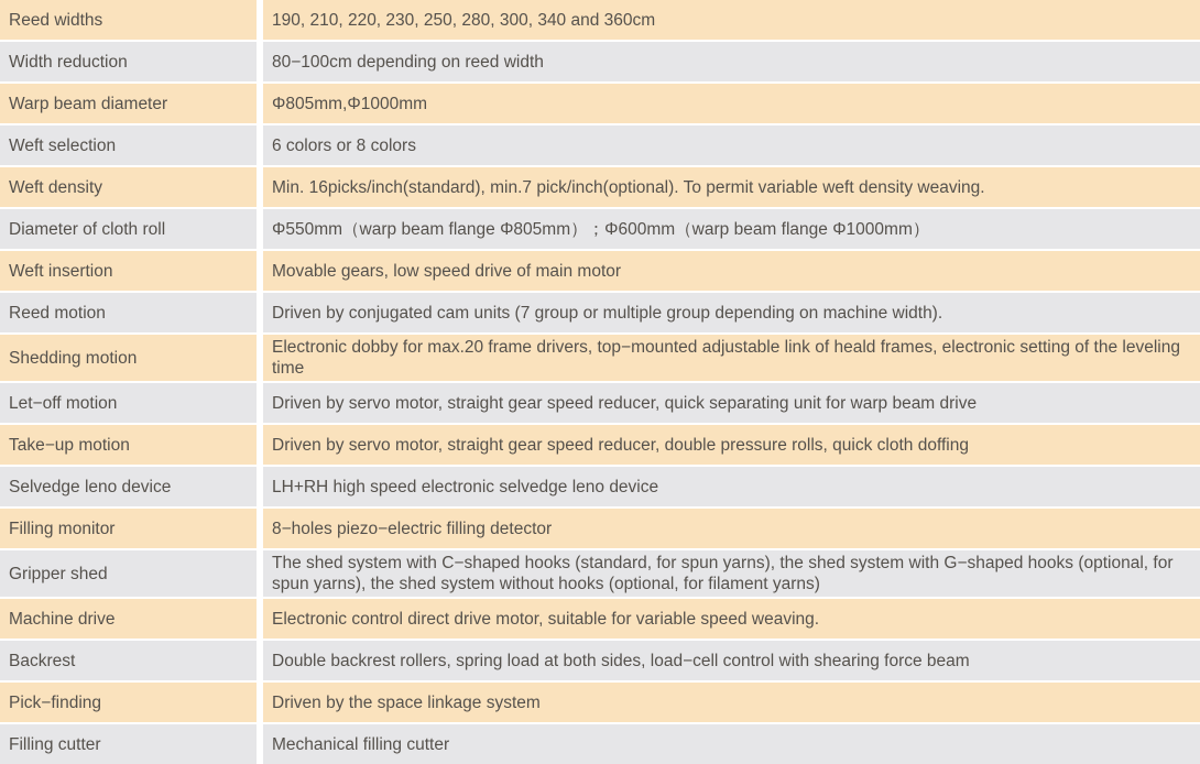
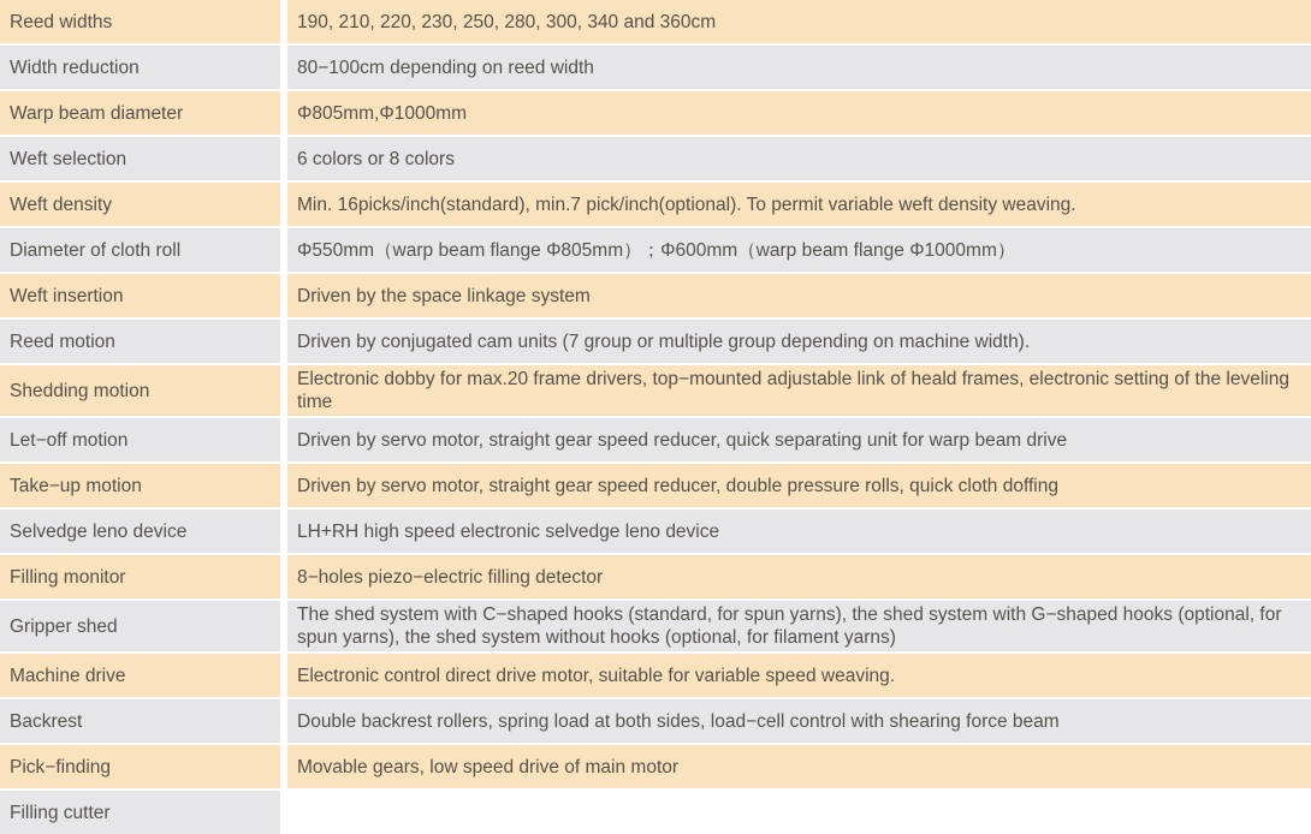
  Reed widths
  190, 210, 220, 230, 250, 280, 300, 340 and 360cm
  Width reduction
  80−100cm depending on reed width
  Warp beam diameter
  Φ805mm,Φ1000mm
  Weft selection
  6 colors or 8 colors
  Weft density
  Min. 16picks/inch(standard), min.7 pick/inch(optional). To permit variable weft density weaving.
  Diameter of cloth roll
  Φ550mm（warp beam flange Φ805mm）；Φ600mm（warp beam flange Φ1000mm）
  Weft insertion
- Movable gears, low speed drive of main motor
+ Driven by the space linkage system
  Reed motion
  Driven by conjugated cam units (7 group or multiple group depending on machine width).
  Shedding motion
  Electronic dobby for max.20 frame drivers, top−mounted adjustable link of heald frames, electronic setting of the leveling time
  Let−off motion
  Driven by servo motor, straight gear speed reducer, quick separating unit for warp beam drive
  Take−up motion
  Driven by servo motor, straight gear speed reducer, double pressure rolls, quick cloth doffing
  Selvedge leno device
  LH+RH high speed electronic selvedge leno device
  Filling monitor
  8−holes piezo−electric filling detector
  Gripper shed
  The shed system with C−shaped hooks (standard, for spun yarns), the shed system with G−shaped hooks (optional, for spun yarns), the shed system without hooks (optional, for filament yarns)
  Machine drive
  Electronic control direct drive motor, suitable for variable speed weaving.
  Backrest
  Double backrest rollers, spring load at both sides, load−cell control with shearing force beam
  Pick−finding
- Driven by the space linkage system
+ Movable gears, low speed drive of main motor
  Filling cutter
- Mechanical filling cutter
